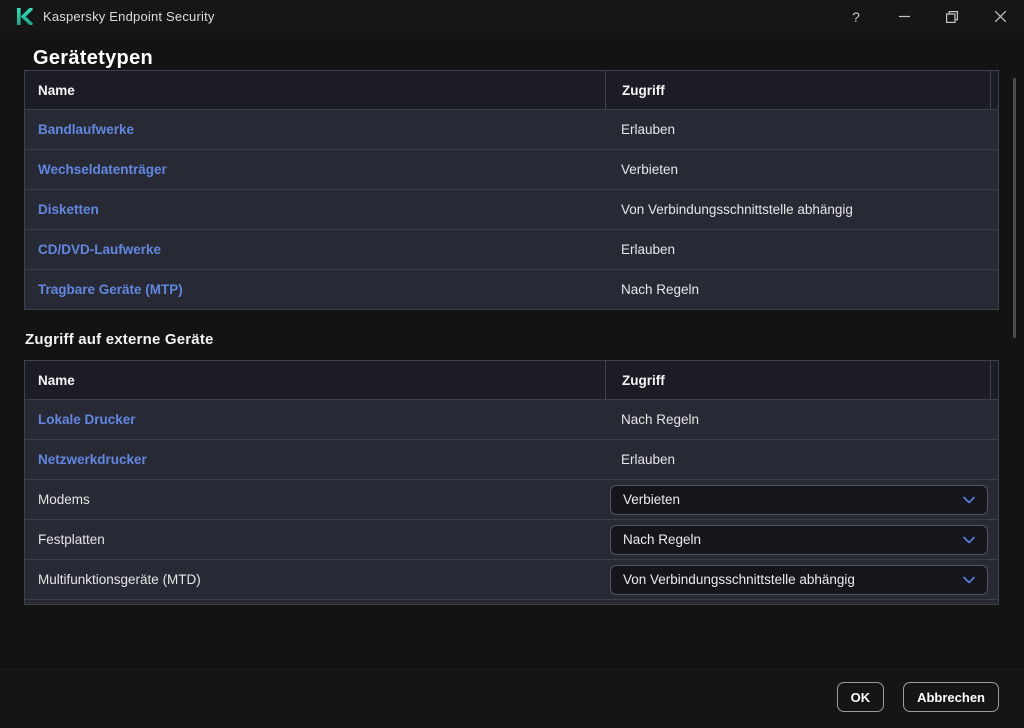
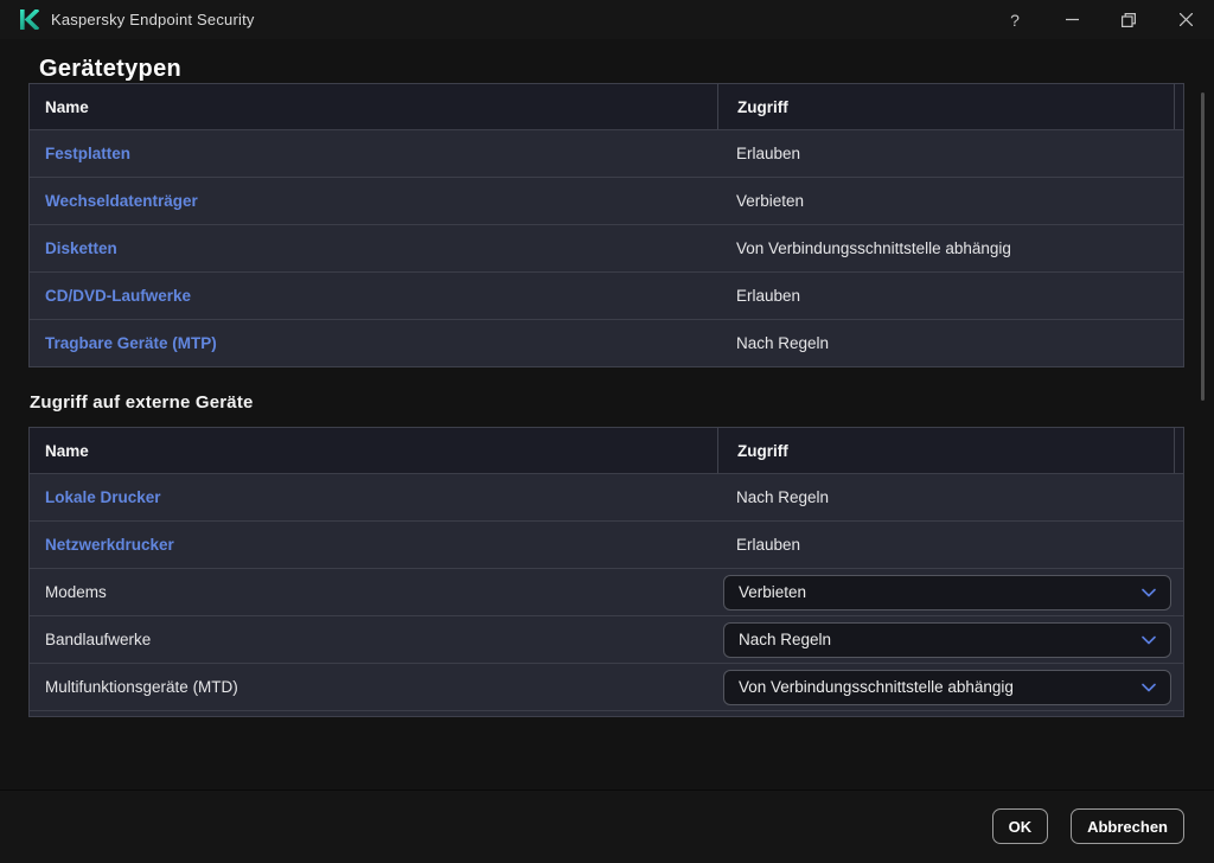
  Kaspersky Endpoint Security
  ?
  Gerätetypen
  Name
  Zugriff
- Bandlaufwerke
+ Festplatten
  Erlauben
  Wechseldatenträger
  Verbieten
  Disketten
  Von Verbindungsschnittstelle abhängig
  CD/DVD-Laufwerke
  Erlauben
  Tragbare Geräte (MTP)
  Nach Regeln
  Zugriff auf externe Geräte
  Name
  Zugriff
  Lokale Drucker
  Nach Regeln
  Netzwerkdrucker
  Erlauben
  Modems
  Verbieten
- Festplatten
+ Bandlaufwerke
  Nach Regeln
  Multifunktionsgeräte (MTD)
  Von Verbindungsschnittstelle abhängig
  OK
  Abbrechen
